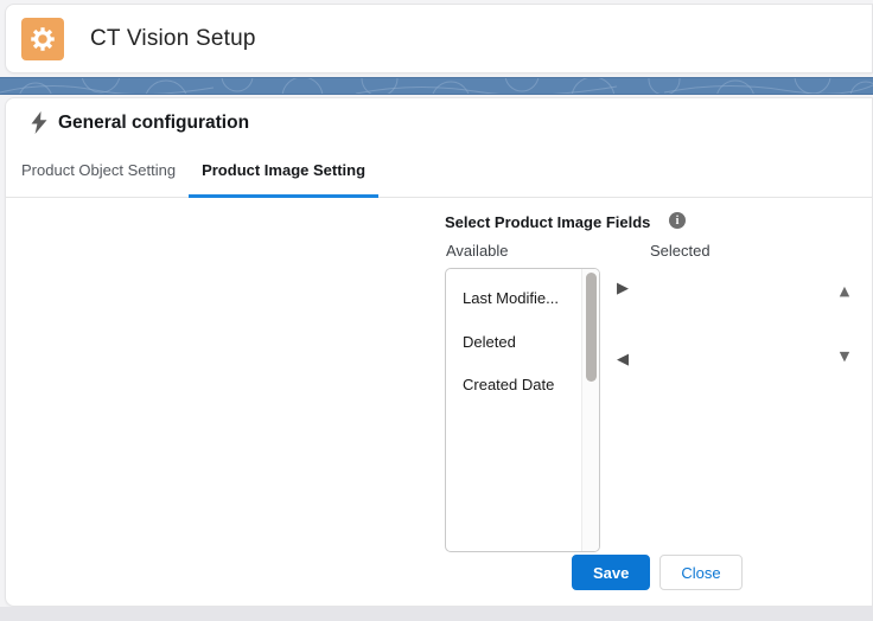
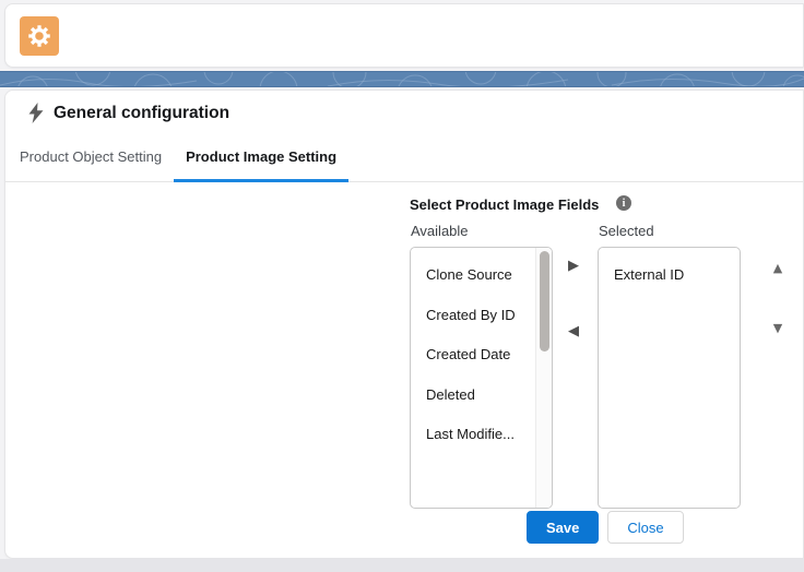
- CT Vision Setup
  General configuration
  Product Object Setting
  Product Image Setting
  Select Product Image Fields
  i
  Available
  Selected
+ Clone Source
+ Created By ID
- Last Modifie...
+ Created Date
  Deleted
- Created Date
+ Last Modifie...
+ External ID
  ▶
  ◀
  ▲
  ▼
  Save
  Close
